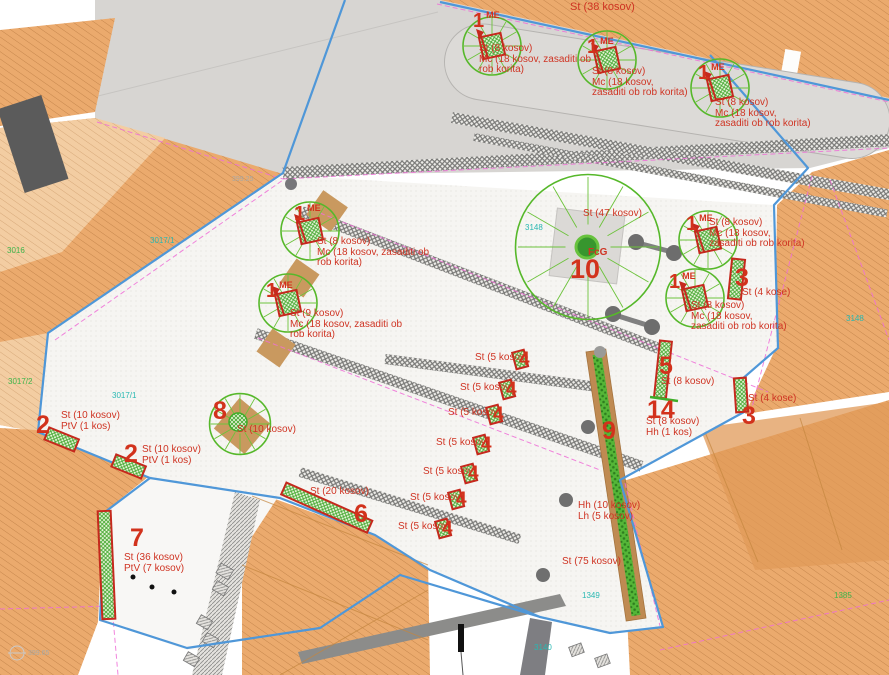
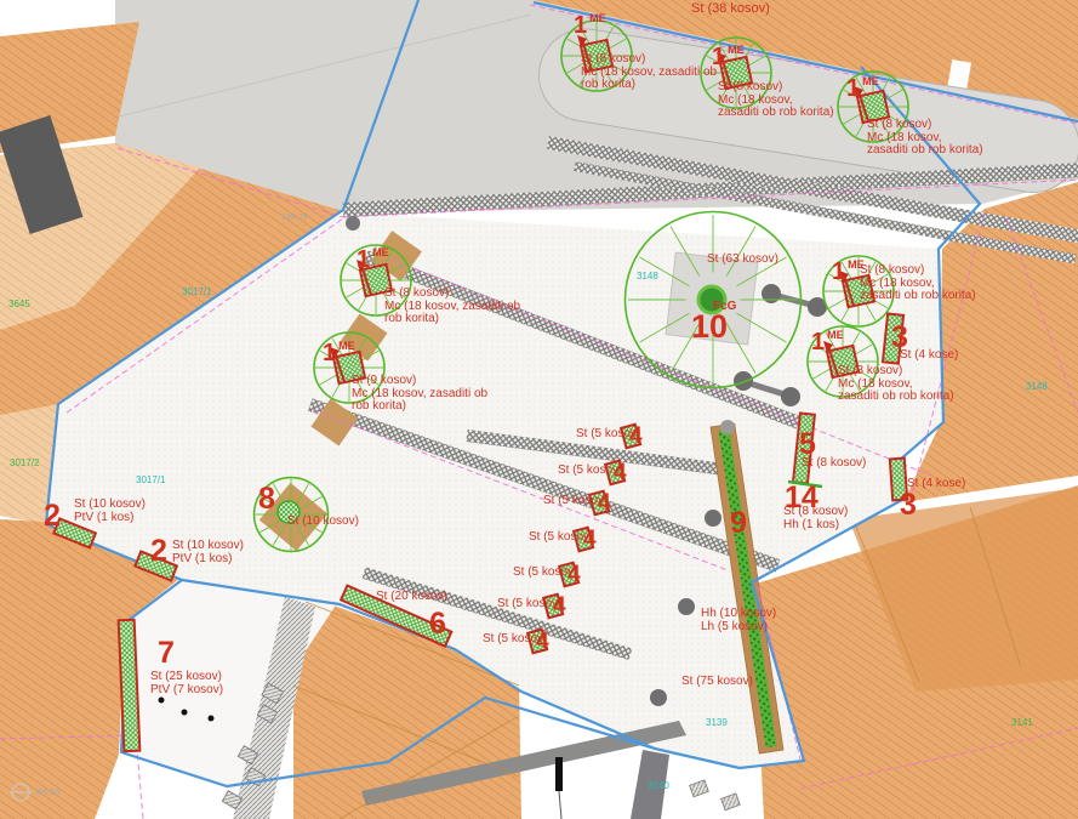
  St (38 kosov)
  1 ME
  St (8 kosov)
  Mc (18 kosov, zasaditi ob
  rob korita)
  1 ME
  St (8 kosov)
  Mc (18 kosov,
  zasaditi ob rob korita)
  1 ME
  St (8 kosov)
  Mc (18 kosov,
  zasaditi ob rob korita)
  1 ME
  St (8 kosov)
  Mc (18 kosov, zasaditi ob
  rob korita)
  1 ME
  St (9 kosov)
  Mc (18 kosov, zasaditi ob
  rob korita)
  1 ME
  St (8 kosov)
  Mc (18 kosov,
  zasaditi ob rob korita)
  1 ME
  St (8 kosov)
  Mc (18 kosov,
  zasaditi ob rob korita)
- St (47 kosov)
+ St (63 kosov)
  FcG
  10
  8
  St (10 kosov)
  2
  St (10 kosov)
  PtV (1 kos)
  2
  St (10 kosov)
  PtV (1 kos)
  3
  St (4 kose)
  3
  St (4 kose)
  5
  St (8 kosov)
  14
  St (8 kosov)
  Hh (1 kos)
  9
  Hh (10 kosov)
  Lh (5 kosov)
  St (75 kosov)
  6
  St (20 kosov)
  7
- St (36 kosov)
+ St (25 kosov)
  PtV (7 kosov)
  St (5 kosov)
  4
  St (5 kosov)
  4
  St (5 kosov)
  4
  St (5 kosov)
  4
  St (5 kosov)
  4
  St (5 kosov)
  4
  St (5 kosov)
  4
- 3016
+ 3645
  3017/2
  3017/1
  3017/1
  3148
  3148
- 1349
+ 3139
  3140
- 1385
+ 3141
